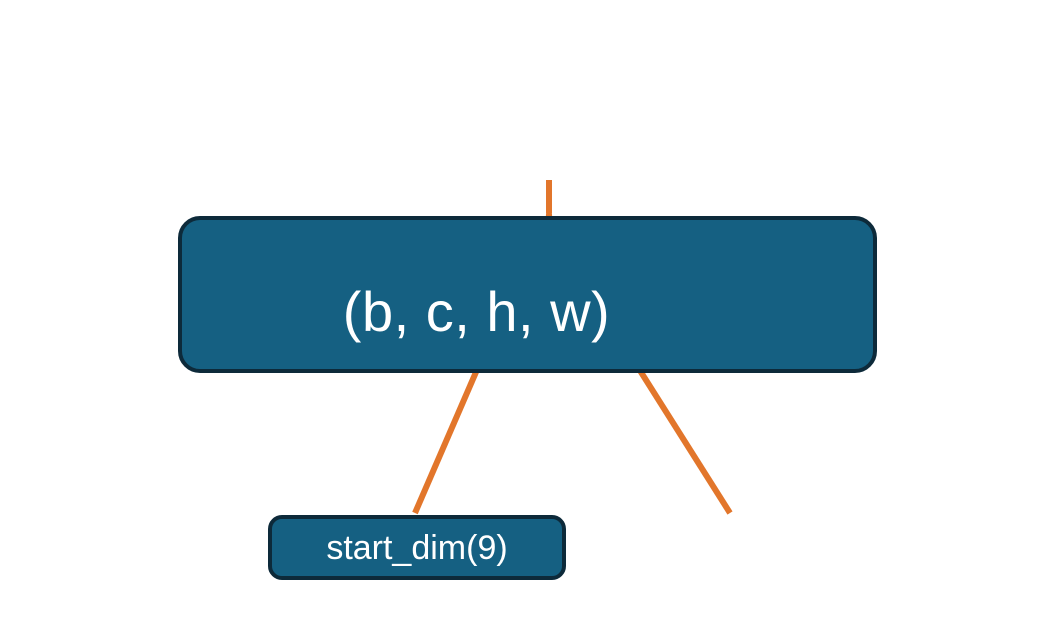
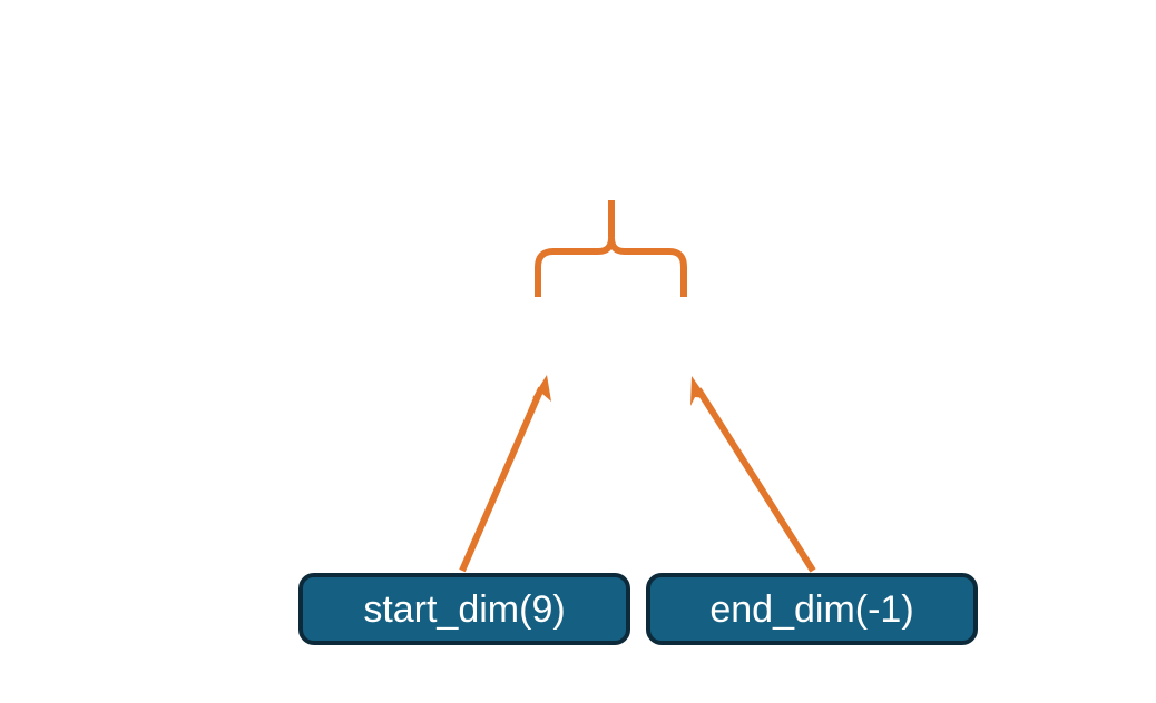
- (b, c, h, w)
  start_dim(9)
+ end_dim(-1)
